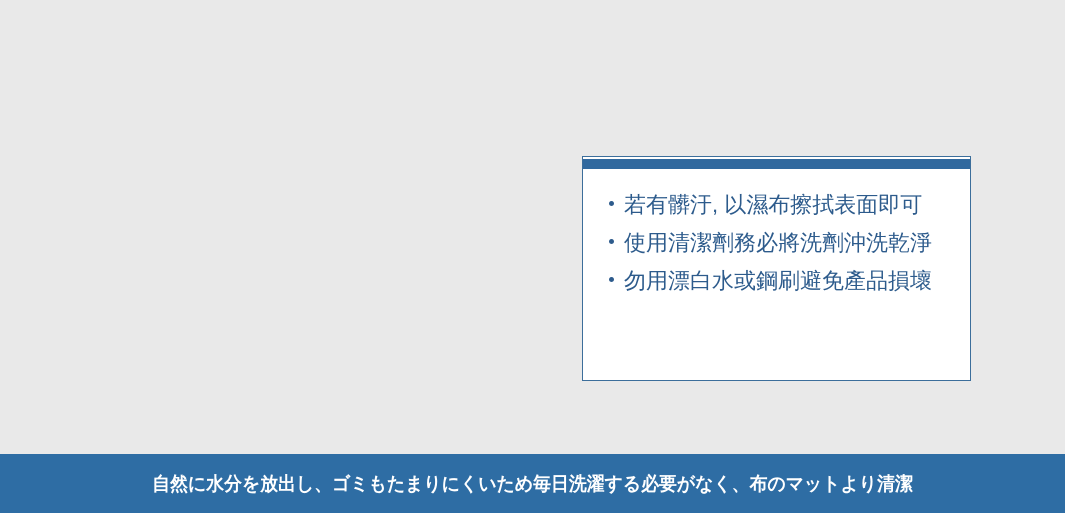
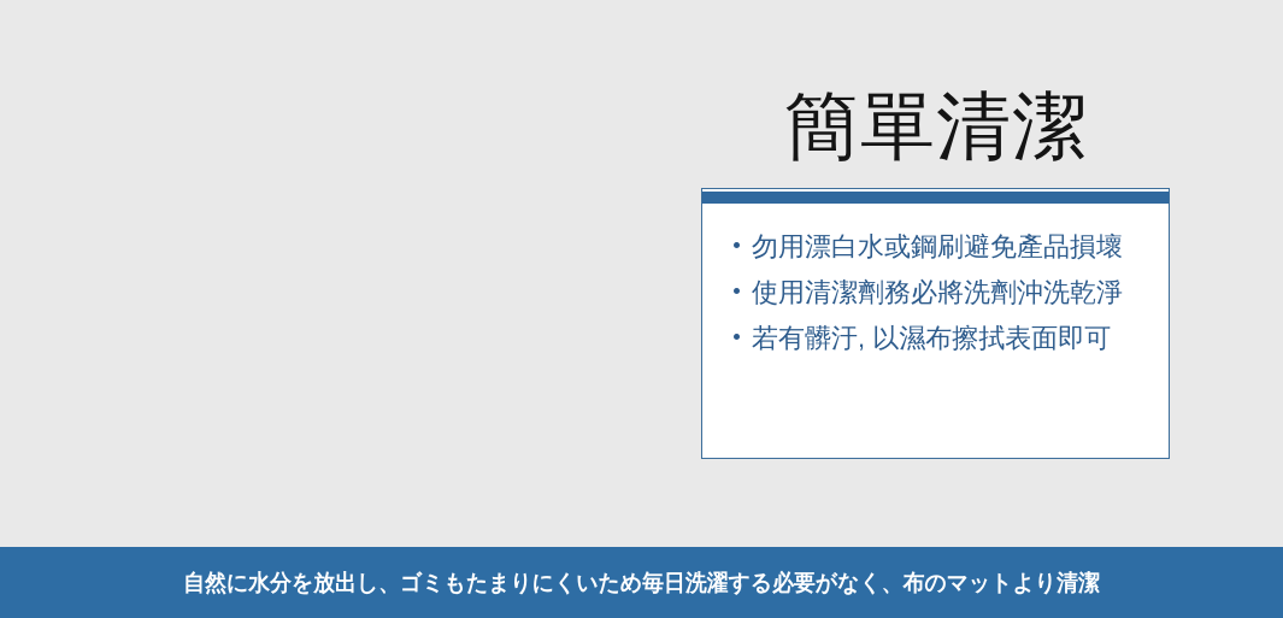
+ 簡單清潔
- 若有髒汙, 以濕布擦拭表面即可
+ 勿用漂白水或鋼刷避免產品損壞
  使用清潔劑務必將洗劑沖洗乾淨
- 勿用漂白水或鋼刷避免產品損壞
+ 若有髒汙, 以濕布擦拭表面即可
  自然に水分を放出し、ゴミもたまりにくいため毎日洗濯する必要がなく、布のマットより清潔
